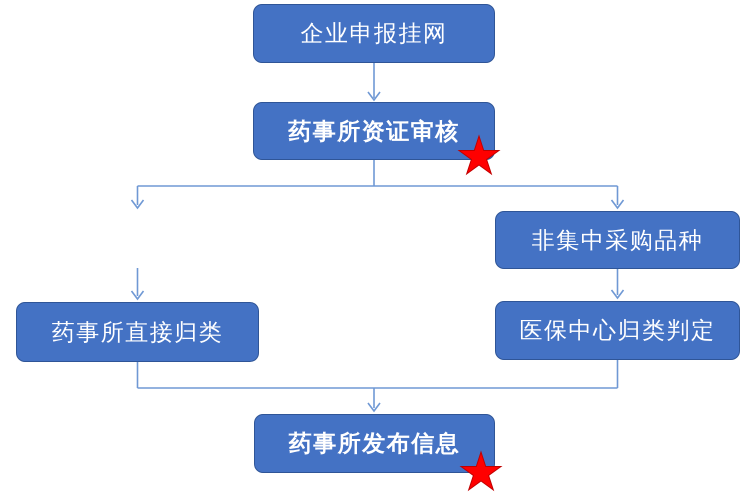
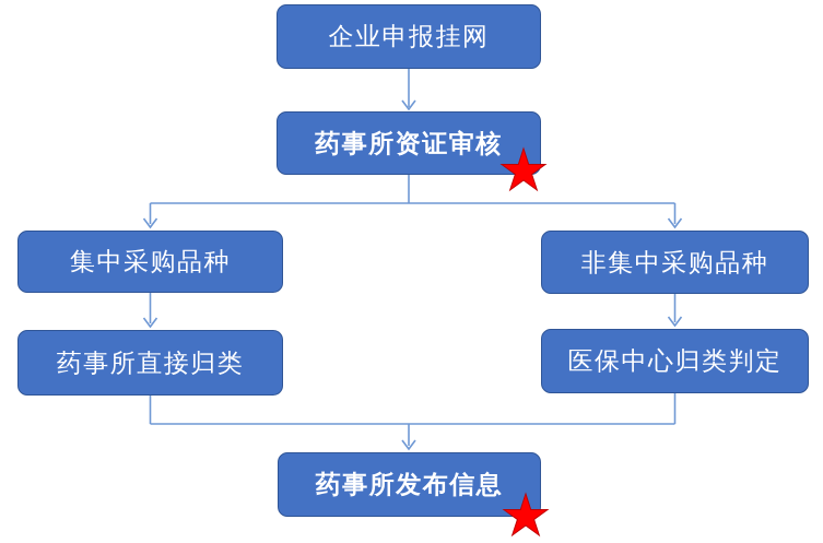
  企业申报挂网
  药事所资证审核
+ 集中采购品种
  非集中采购品种
  药事所直接归类
  医保中心归类判定
  药事所发布信息
